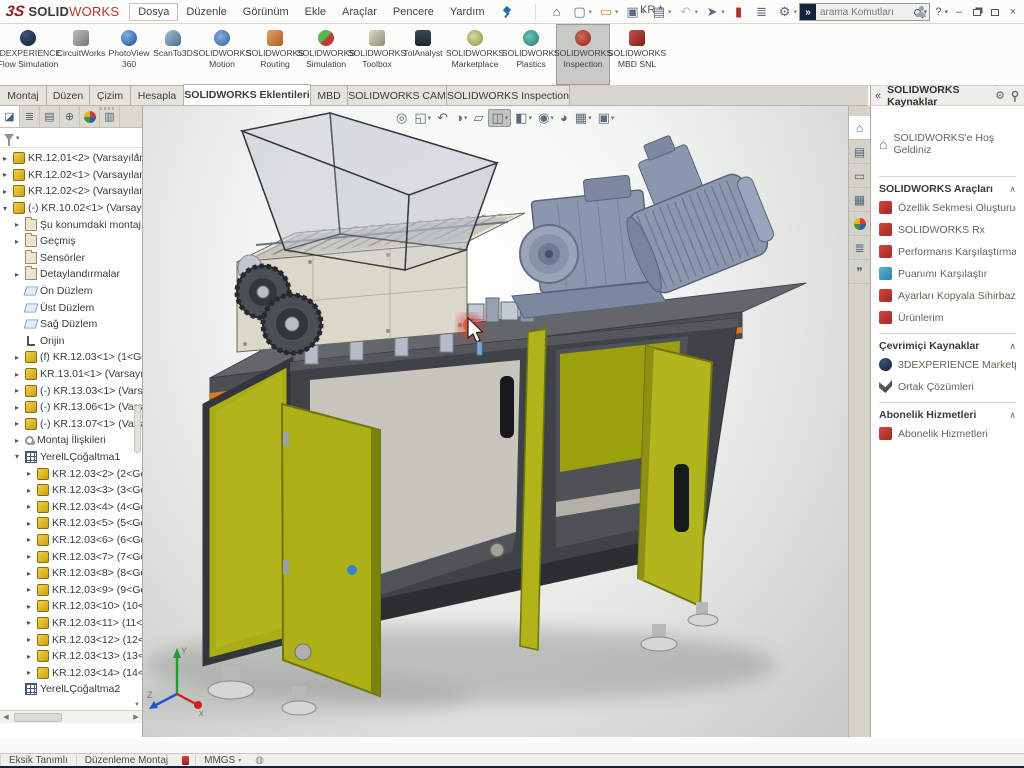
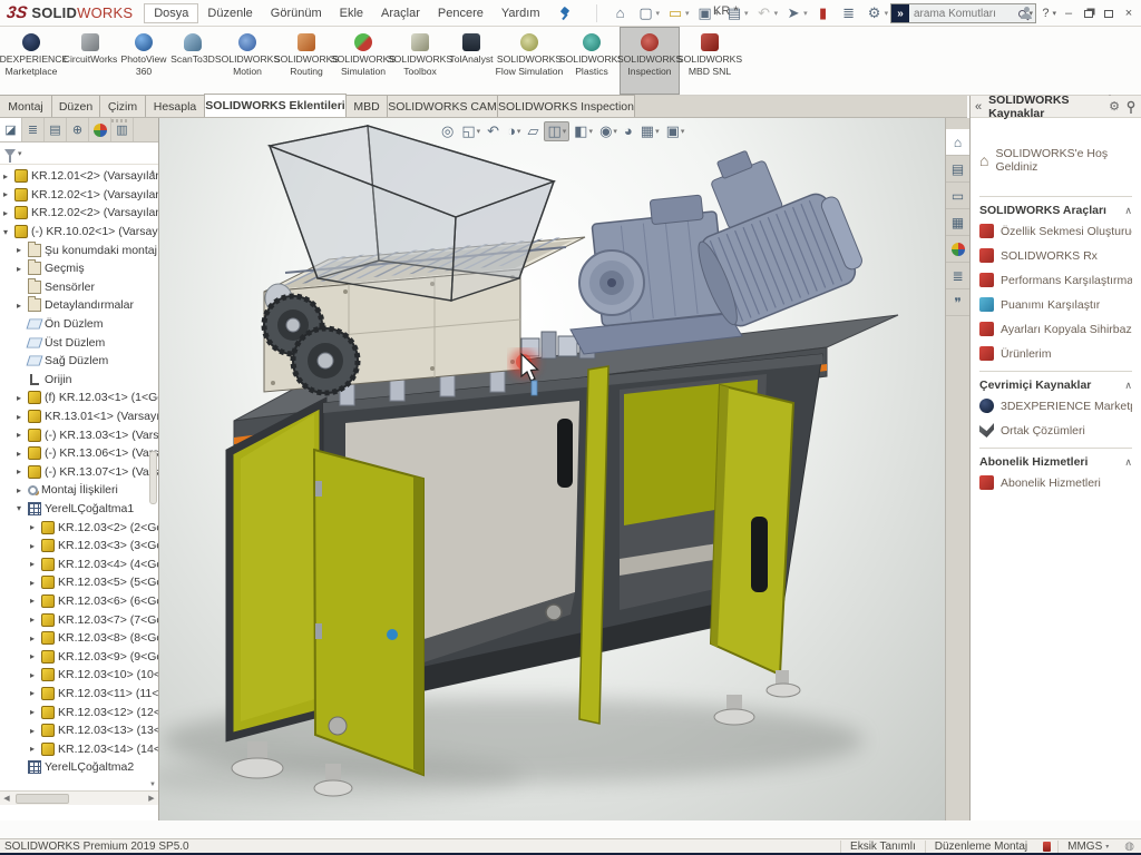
  SOLID
  WORKS
  Dosya
  Düzenle
  Görünüm
  Ekle
  Araçlar
  Pencere
  Yardım
  ⌂
  ▢
  ▭
  ▣
  ▤
  ↶
  ➤
  ▮
  ≣
  ⚙
  KR *
  »
  arama Komutları
  ?
  –
  ×
  DEXPERIENCE
- Flow Simulation
+ Marketplace
  CircuitWorks
  PhotoView
  360
  ScanTo3D
  SOLIDWORKS
  Motion
  SOLIDWORKS
  Routing
  SOLIDWORKS
  Simulation
  SOLIDWORKS
  Toolbox
  TolAnalyst
  SOLIDWORKS
- Marketplace
+ Flow Simulation
  SOLIDWORK
  Plastics
  SOLIDWORKS
  Inspection
  SOLIDWORKS
  MBD SNL
  Montaj
  Düzen
  Çizim
  Hesapla
  SOLIDWORKS Eklentileri
  MBD
  SOLIDWORKS CAM
  SOLIDWORKS Inspection
  ◪
  ≣
  ▤
  ⊕
  ▥
  ▸
  KR.12.01<2> (Varsayıla
  ▸
  KR.12.02<1> (Varsayıla
  ▸
  KR.12.02<2> (Varsayıla
  ▾
  (-) KR.10.02<1> (Varsay
  ▸
  Şu konumdaki montaj
  ▸
  Geçmiş
  Sensörler
  ▸
  Detaylandırmalar
  Ön Düzlem
  Üst Düzlem
  Sağ Düzlem
  Orijin
  ▸
  (f) KR.12.03<1> (1<G
  ▸
  KR.13.01<1> (Varsayı
  ▸
  (-) KR.13.03<1> (Vars
  ▸
  (-) KR.13.06<1> (Va
  ▸
  (-) KR.13.07<1> (Va
  ▸
  Montaj İlişkileri
  ▾
  YerelLÇoğaltma1
  ▸
  KR.12.03<2> (2<G
  ▸
  KR.12.03<3> (3<G
  ▸
  KR.12.03<4> (4<G
  ▸
  KR.12.03<5> (5<G
  ▸
  KR.12.03<6> (6<G
  ▸
  KR.12.03<7> (7<G
  ▸
  KR.12.03<8> (8<G
  ▸
  KR.12.03<9> (9<G
  ▸
  KR.12.03<10> (10<
  ▸
  KR.12.03<11> (11<
  ▸
  KR.12.03<12> (12<
  ▸
  KR.12.03<13> (13<
  ▸
  KR.12.03<14> (14<
  YerelLÇoğaltma2
  ◎
  ◱
  ↶
  ◑
  ▱
  ◫
  ◧
  ◉
  ◕
  ▦
  ▣
- Y
- Z
- x
  ⌂
  ▤
  ▭
  ▦
  ≣
  ❞
  «
  SOLIDWORKS Kaynaklar
  ⚙
  ⌂
  SOLIDWORKS'e Hoş Geldiniz
  SOLIDWORKS Araçları
  ∧
  Özellik Sekmesi Oluşturu
  SOLIDWORKS Rx
  Performans Karşılaştırma
  Puanımı Karşılaştır
  Ayarları Kopyala Sihirbaz
  Ürünlerim
  Çevrimiçi Kaynaklar
  ∧
  3DEXPERIENCE Market
  Ortak Çözümleri
  Abonelik Hizmetleri
  ∧
  Abonelik Hizmetleri
+ SOLIDWORKS Premium 2019 SP5.0
  Eksik Tanımlı
  Düzenleme Montaj
  MMGS
  ◍
